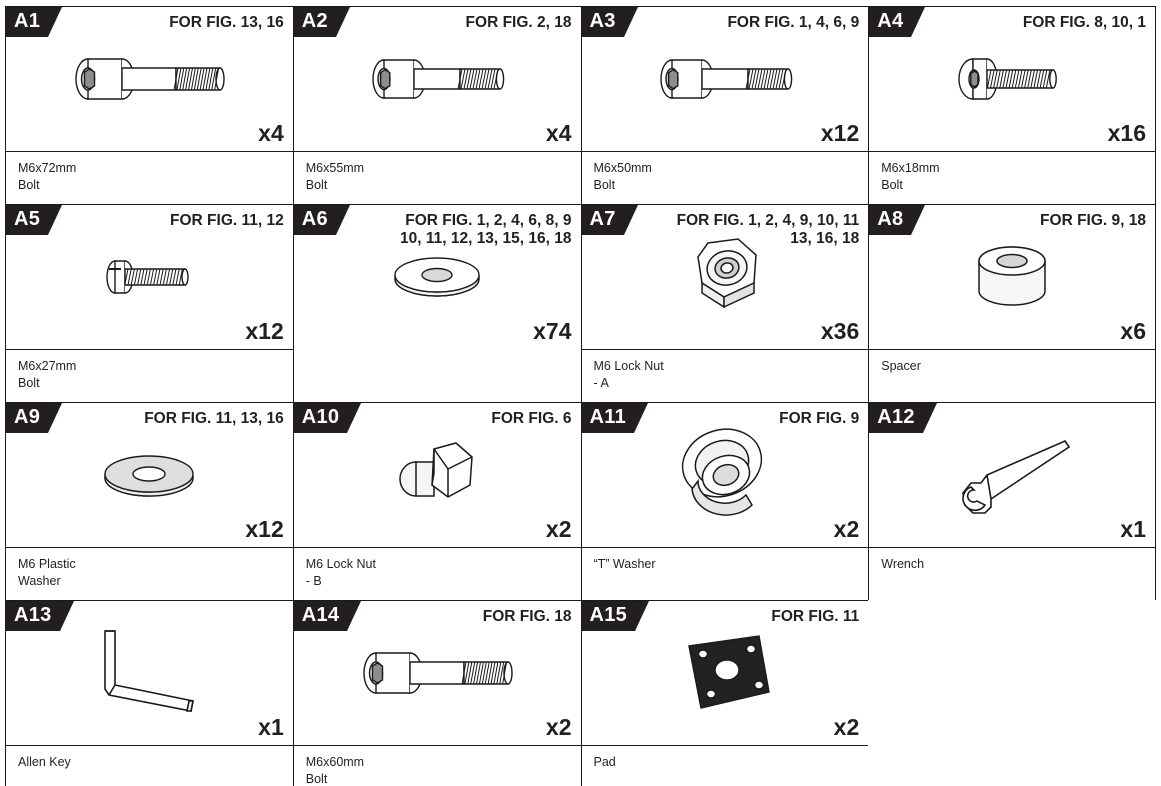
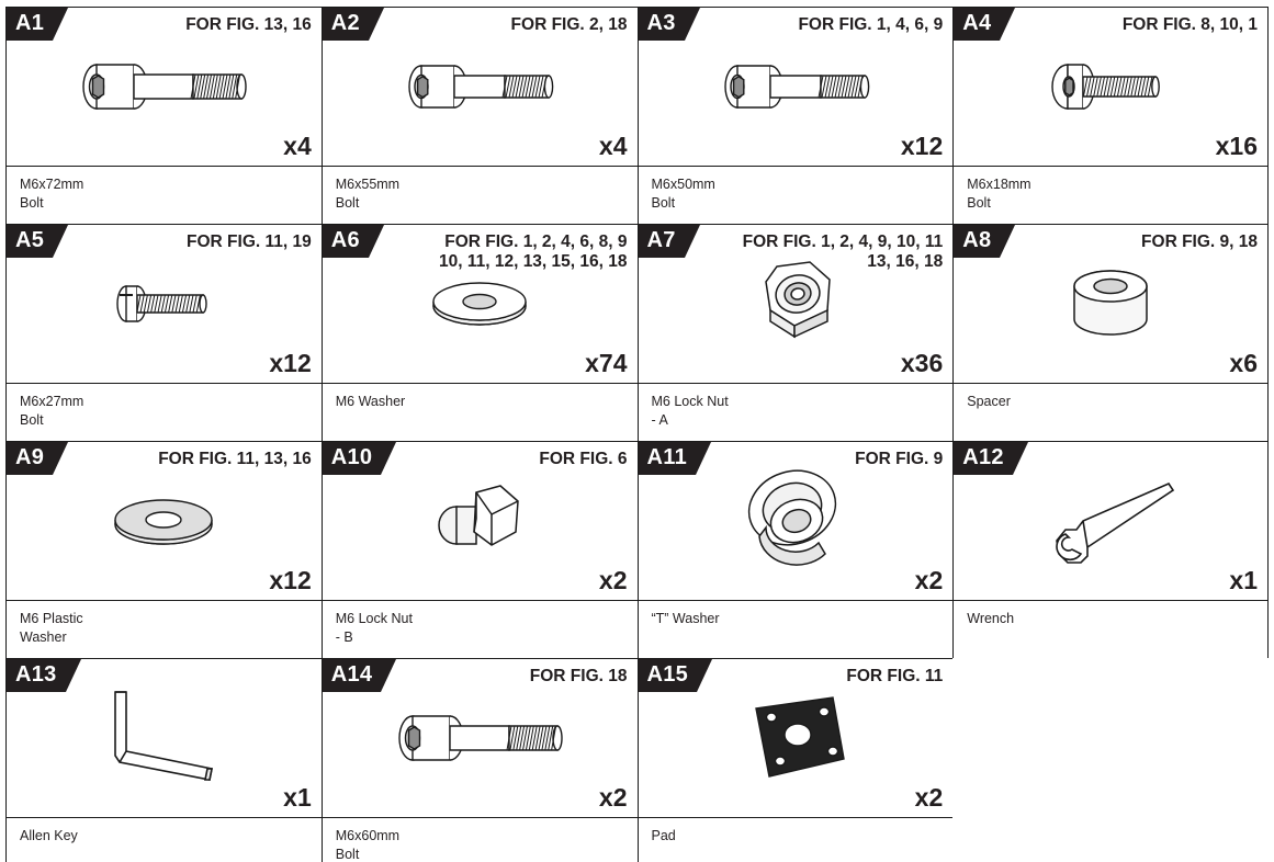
  A1
  FOR FIG. 13, 16
  x4
  M6x72mm
  Bolt
  A2
  FOR FIG. 2, 18
  x4
  M6x55mm
  Bolt
  A3
  FOR FIG. 1, 4, 6, 9
  x12
  M6x50mm
  Bolt
  A4
  FOR FIG. 8, 10, 1
  x16
  M6x18mm
  Bolt
  A5
- FOR FIG. 11, 12
+ FOR FIG. 11, 19
  x12
  M6x27mm
  Bolt
  A6
  FOR FIG. 1, 2, 4, 6, 8, 9
  10, 11, 12, 13, 15, 16, 18
  x74
+ M6 Washer
  A7
  FOR FIG. 1, 2, 4, 9, 10, 11
  13, 16, 18
  x36
  M6 Lock Nut
  - A
  A8
  FOR FIG. 9, 18
  x6
  Spacer
  A9
  FOR FIG. 11, 13, 16
  x12
  M6 Plastic
  Washer
  A10
  FOR FIG. 6
  x2
  M6 Lock Nut
  - B
  A11
  FOR FIG. 9
  x2
  “T” Washer
  A12
  x1
  Wrench
  A13
  x1
  Allen Key
  A14
  FOR FIG. 18
  x2
  M6x60mm
  Bolt
  A15
  FOR FIG. 11
  x2
  Pad
